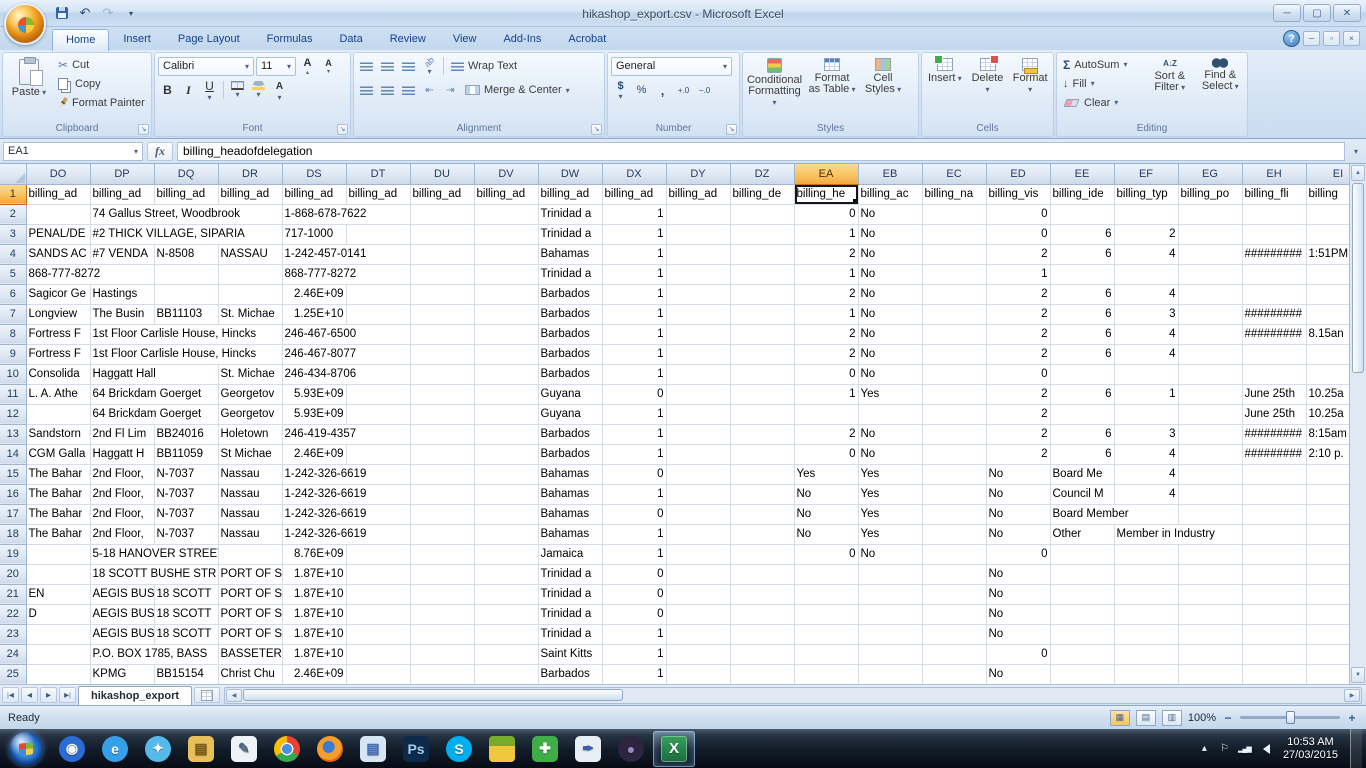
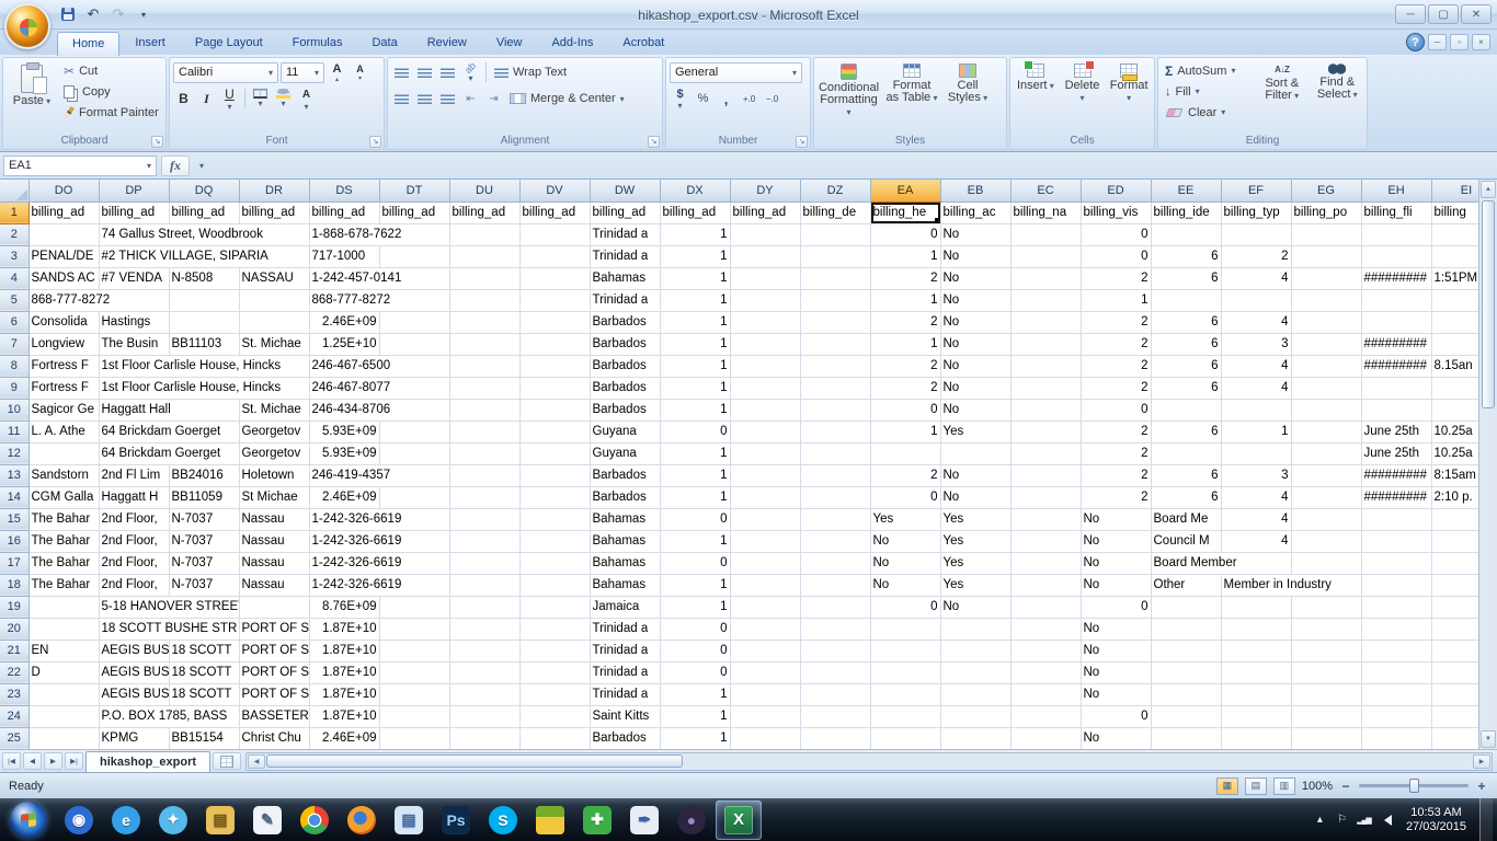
  hikashop_export.csv - Microsoft Excel
  Home
  Insert
  Page Layout
  Formulas
  Data
  Review
  View
  Add-Ins
  Acrobat
  ?
  ─
  ▫
  ×
  Paste
  Cut
  Copy
  Format Painter
  Clipboard
  Calibri
  11
  Font
  Wrap Text
  Merge & Center
  Alignment
  General
  Number
  Conditional Formatting
  Format as Table
  Cell Styles
  Styles
  Insert
  Delete
  Format
  Cells
  AutoSum
  Fill
  Clear
  Sort & Filter
  Find & Select
  Editing
  EA1
  fx
- billing_headofdelegation
  	DO	DP	DQ	DR	DS	DT	DU	DV	DW	DX	DY	DZ	EA	EB	EC	ED	EE	EF	EG	EH	EI
  1	billing_ad	billing_ad	billing_ad	billing_ad	billing_ad	billing_ad	billing_ad	billing_ad	billing_ad	billing_ad	billing_ad	billing_de	billing_he	billing_ac	billing_na	billing_vis	billing_ide	billing_typ	billing_po	billing_fli	billing
  2		74 Gallus Street, Woodbrook	1-868-678-7622			Trinidad a	1			0	No		0
  3	PENAL/DE	#2 THICK VILLAGE, SIPARIA	717-1000				Trinidad a	1			1	No		0	6	2
  4	SANDS AC	#7 VENDA	N-8508	NASSAU	1-242-457-0141			Bahamas	1			2	No		2	6	4		#########	1:51PM
  5	868-777-8272			868-777-8272			Trinidad a	1			1	No		1
- 6	Sagicor Ge	Hastings			2.46E+09				Barbados	1			2	No		2	6	4
+ 6	Consolida	Hastings			2.46E+09				Barbados	1			2	No		2	6	4
  7	Longview	The Busin	BB11103	St. Michae	1.25E+10				Barbados	1			1	No		2	6	3		#########
  8	Fortress F	1st Floor Carlisle House, Hincks	246-467-6500			Barbados	1			2	No		2	6	4		#########	8.15an
  9	Fortress F	1st Floor Carlisle House, Hincks	246-467-8077			Barbados	1			2	No		2	6	4
- 10	Consolida	Haggatt Hall	St. Michae	246-434-8706			Barbados	1			0	No		0
+ 10	Sagicor Ge	Haggatt Hall	St. Michae	246-434-8706			Barbados	1			0	No		0
  11	L. A. Athe	64 Brickdam Goerget	Georgetov	5.93E+09				Guyana	0			1	Yes		2	6	1		June 25th	10.25a
  12		64 Brickdam Goerget	Georgetov	5.93E+09				Guyana	1						2				June 25th	10.25a
  13	Sandstorn	2nd Fl Lim	BB24016	Holetown	246-419-4357			Barbados	1			2	No		2	6	3		#########	8:15am
  14	CGM Galla	Haggatt H	BB11059	St Michae	2.46E+09				Barbados	1			0	No		2	6	4		#########	2:10 p.
  15	The Bahar	2nd Floor,	N-7037	Nassau	1-242-326-6619			Bahamas	0			Yes	Yes		No	Board Me	4
  16	The Bahar	2nd Floor,	N-7037	Nassau	1-242-326-6619			Bahamas	1			No	Yes		No	Council M	4
  17	The Bahar	2nd Floor,	N-7037	Nassau	1-242-326-6619			Bahamas	0			No	Yes		No	Board Member
  18	The Bahar	2nd Floor,	N-7037	Nassau	1-242-326-6619			Bahamas	1			No	Yes		No	Other	Member in Industry
  19		5-18 HANOVER STREE		8.76E+09				Jamaica	1			0	No		0
  20		18 SCOTT BUSHE STR	PORT OF S	1.87E+10				Trinidad a	0						No
  21	EN	AEGIS BUS	18 SCOTT	PORT OF S	1.87E+10				Trinidad a	0						No
  22	D	AEGIS BUS	18 SCOTT	PORT OF S	1.87E+10				Trinidad a	0						No
  23		AEGIS BUS	18 SCOTT	PORT OF S	1.87E+10				Trinidad a	1						No
  24		P.O. BOX 1785, BASS	BASSETER	1.87E+10				Saint Kitts	1						0
  25		KPMG	BB15154	Christ Chu	2.46E+09				Barbados	1						No
  hikashop_export
  Ready
  100%
  ◉
  e
  ✦
  ▤
  ✎
  ▤
  Ps
  S
  ✚
  ✒
  ●
  X
  10:53 AM
  27/03/2015
